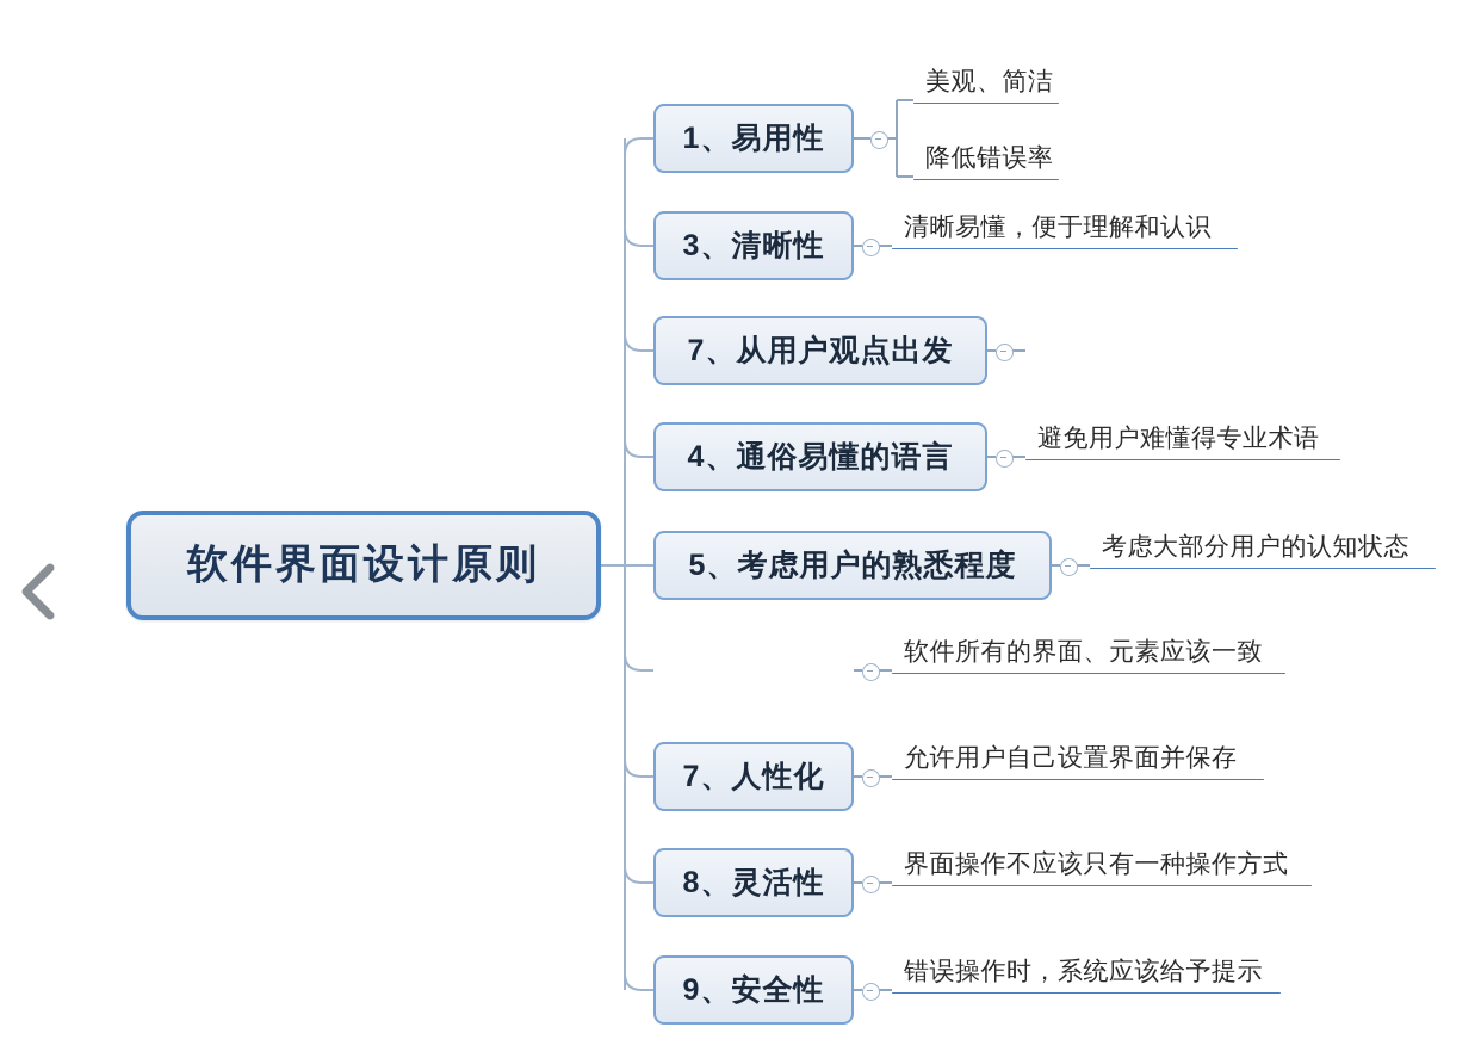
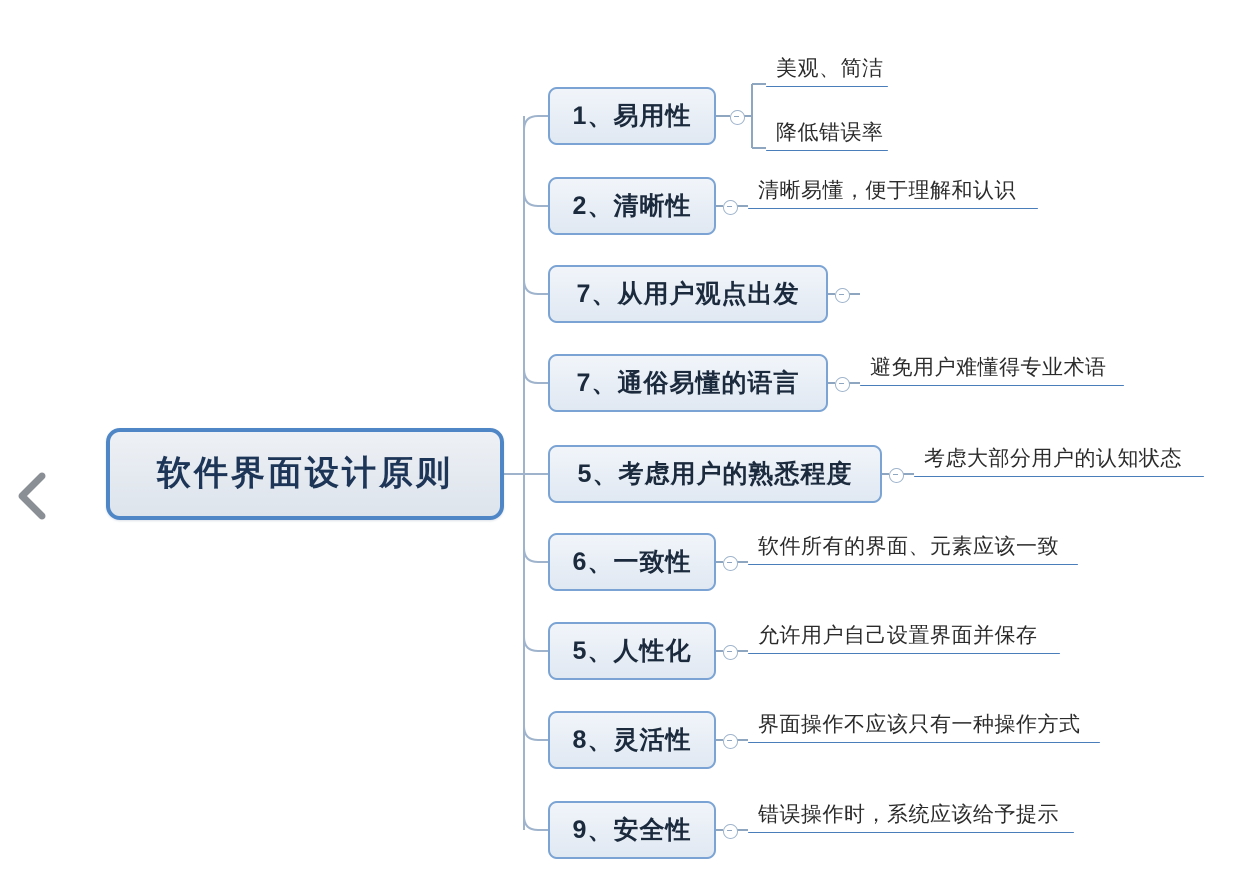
  软件界面设计原则
  1、易用性
  美观、简洁
  降低错误率
- 3、清晰性
+ 2、清晰性
  清晰易懂，便于理解和认识
  7、从用户观点出发
- 4、通俗易懂的语言
+ 7、通俗易懂的语言
  避免用户难懂得专业术语
  5、考虑用户的熟悉程度
  考虑大部分用户的认知状态
+ 6、一致性
  软件所有的界面、元素应该一致
- 7、人性化
+ 5、人性化
  允许用户自己设置界面并保存
  8、灵活性
  界面操作不应该只有一种操作方式
  9、安全性
  错误操作时，系统应该给予提示
